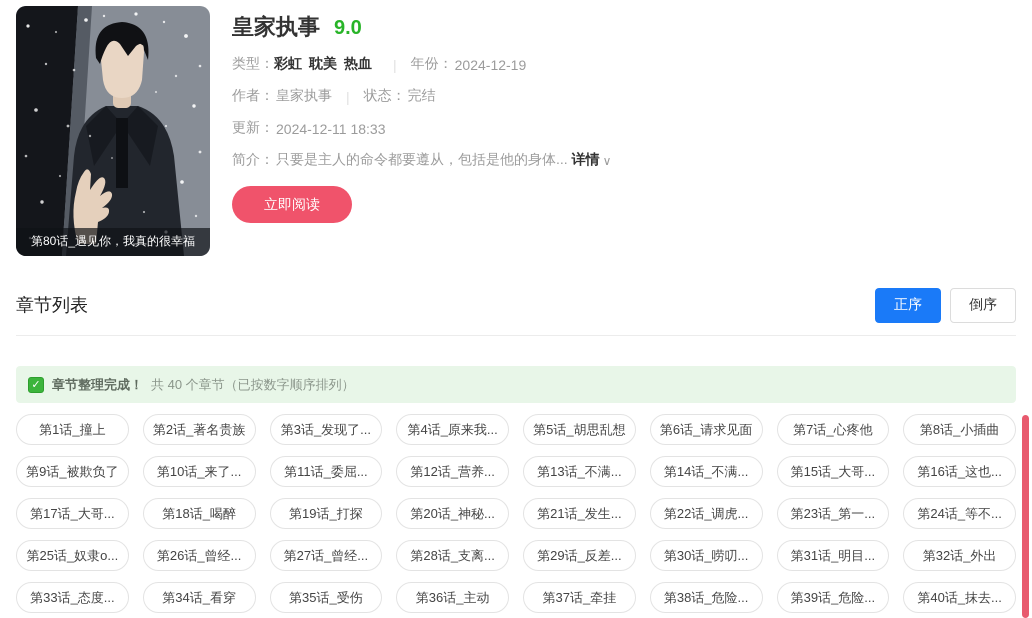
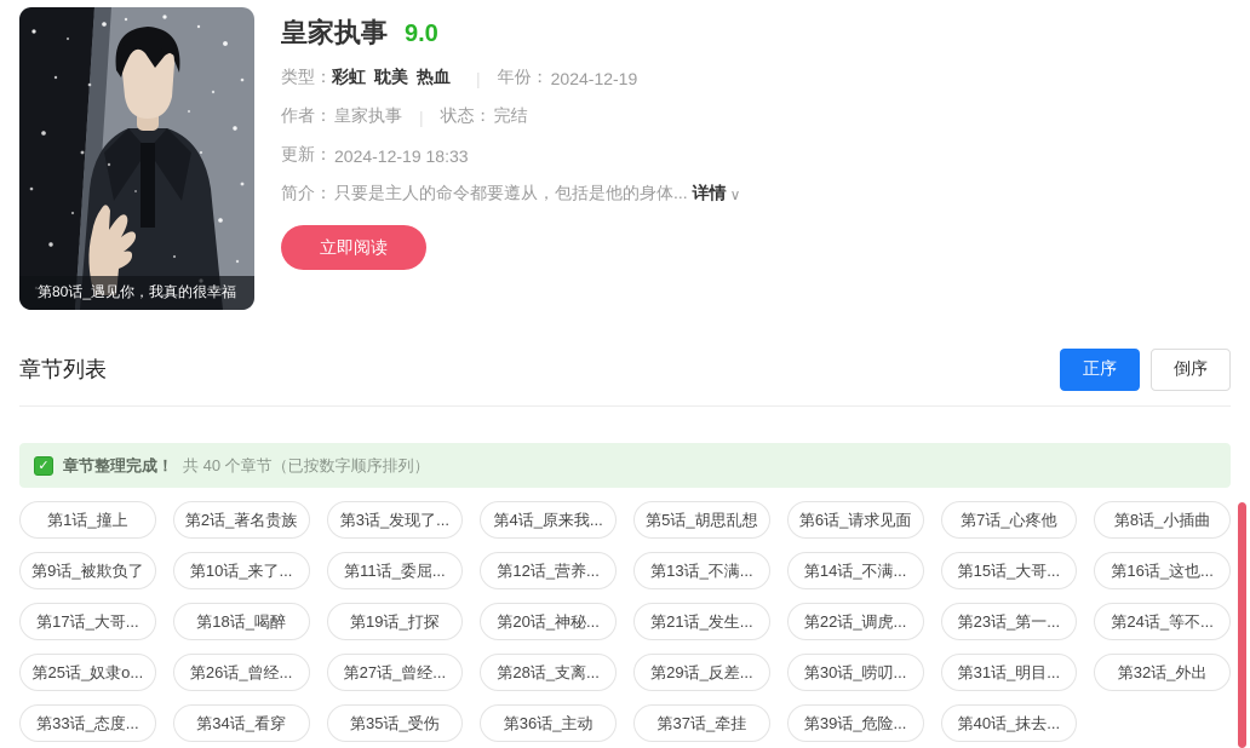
  第80话_遇见你，我真的很幸福
  皇家执事
  9.0
  类型：
  彩虹
  耽美
  热血
  |
  年份：
  2024-12-19
  作者：
  皇家执事
  |
  状态：
  完结
  更新：
- 2024-12-11 18:33
+ 2024-12-19 18:33
  简介：
  只要是主人的命令都要遵从，包括是他的身体...
  详情
  ∨
  立即阅读
  章节列表
  正序
  倒序
  ✓
  章节整理完成！
  共 40 个章节（已按数字顺序排列）
  第1话_撞上
  第2话_著名贵族
  第3话_发现了...
  第4话_原来我...
  第5话_胡思乱想
  第6话_请求见面
  第7话_心疼他
  第8话_小插曲
  第9话_被欺负了
  第10话_来了...
  第11话_委屈...
  第12话_营养...
  第13话_不满...
  第14话_不满...
  第15话_大哥...
  第16话_这也...
  第17话_大哥...
  第18话_喝醉
  第19话_打探
  第20话_神秘...
  第21话_发生...
  第22话_调虎...
  第23话_第一...
  第24话_等不...
  第25话_奴隶o...
  第26话_曾经...
  第27话_曾经...
  第28话_支离...
  第29话_反差...
  第30话_唠叨...
  第31话_明目...
  第32话_外出
  第33话_态度...
  第34话_看穿
  第35话_受伤
  第36话_主动
  第37话_牵挂
- 第38话_危险...
  第39话_危险...
  第40话_抹去...
